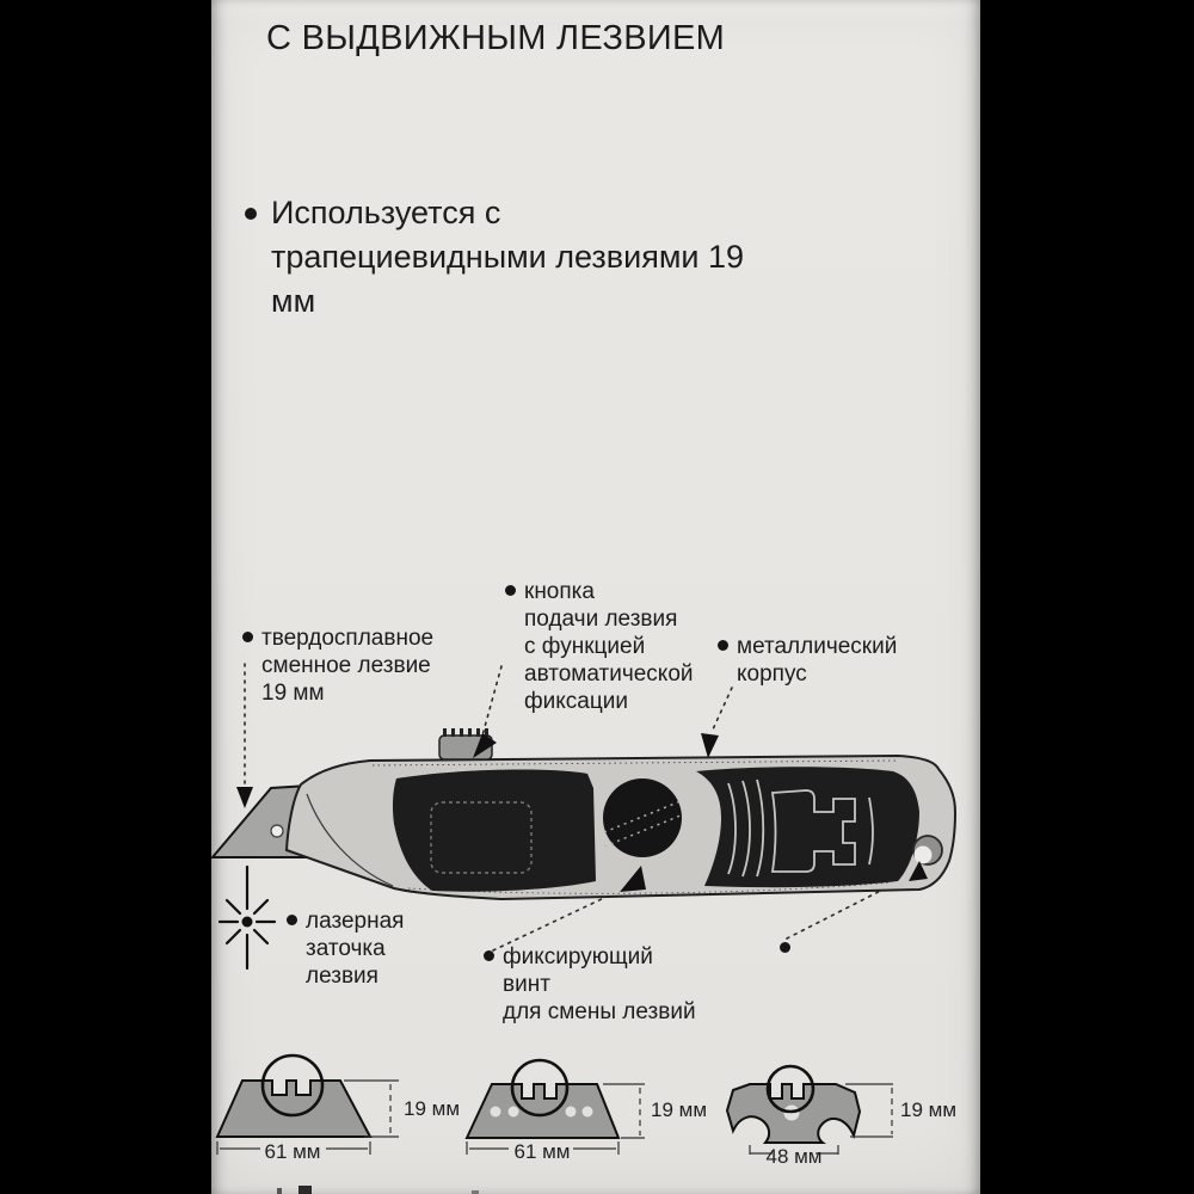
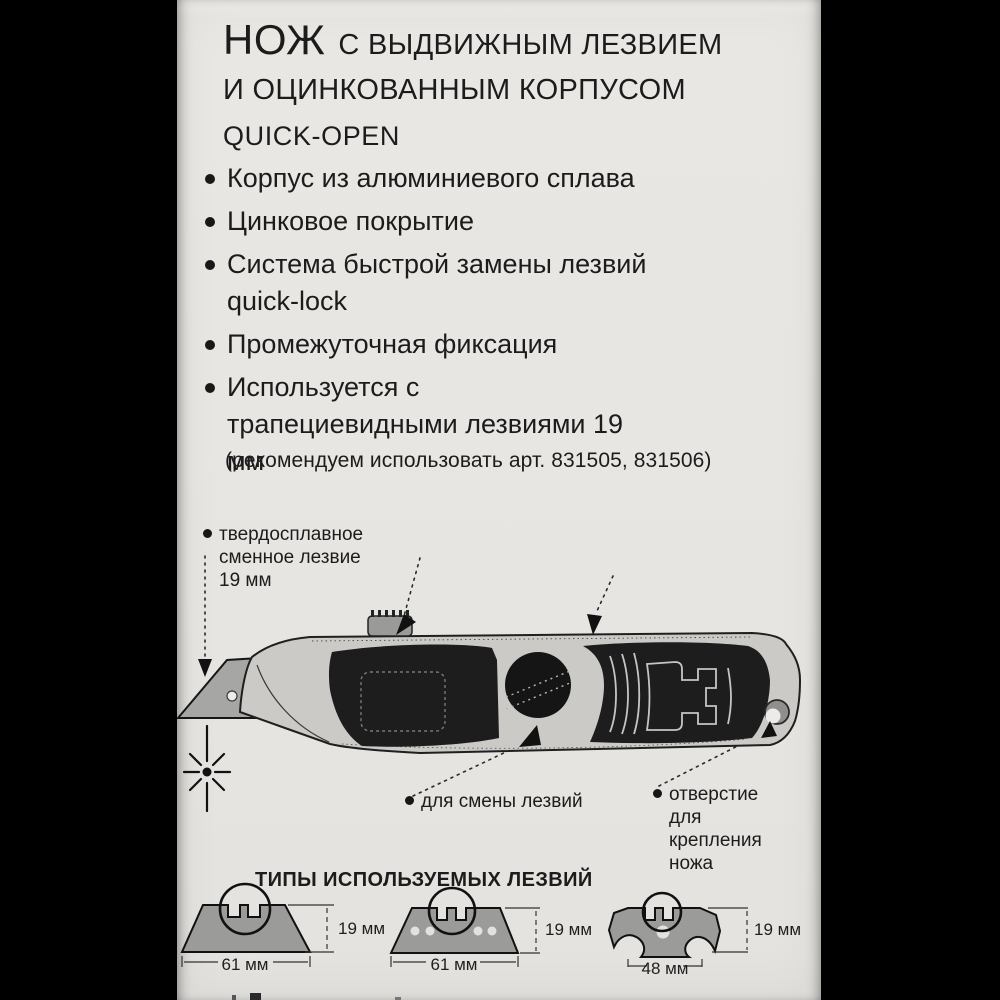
+ НОЖ
  С ВЫДВИЖНЫМ ЛЕЗВИЕМ
+ И ОЦИНКОВАННЫМ КОРПУСОМ
+ QUICK-OPEN
+ Корпус из алюминиевого сплава
+ Цинковое покрытие
+ Система быстрой замены лезвий quick-lock
+ Промежуточная фиксация
  Используется с трапециевидными лезвиями 19 мм
+ (рекомендуем использовать арт. 831505, 831506)
  19 мм
  61 мм
  19 мм
  61 мм
  19 мм
  48 мм
  твердосплавное
  сменное лезвие
  19 мм
- кнопка
- подачи лезвия
- с функцией
- автоматической
- фиксации
- металлический
- корпус
- лазерная
- заточка
- лезвия
- фиксирующий винт
  для смены лезвий
+ отверстие
+ для
+ крепления
+ ножа
+ ТИПЫ ИСПОЛЬЗУЕМЫХ ЛЕЗВИЙ
